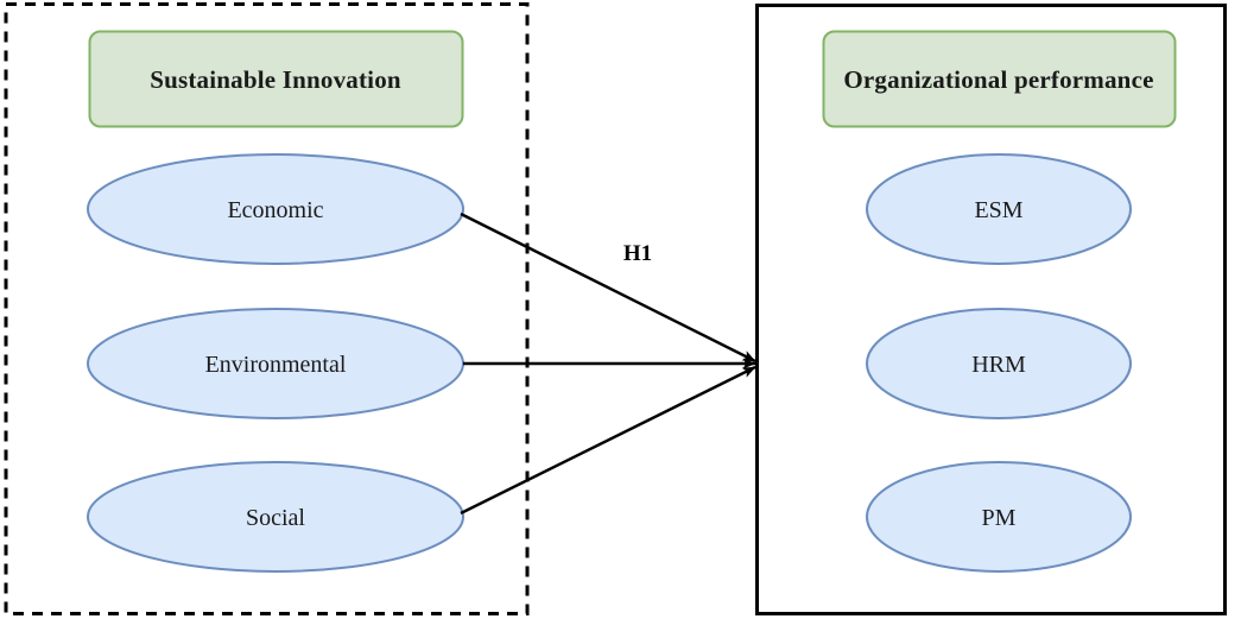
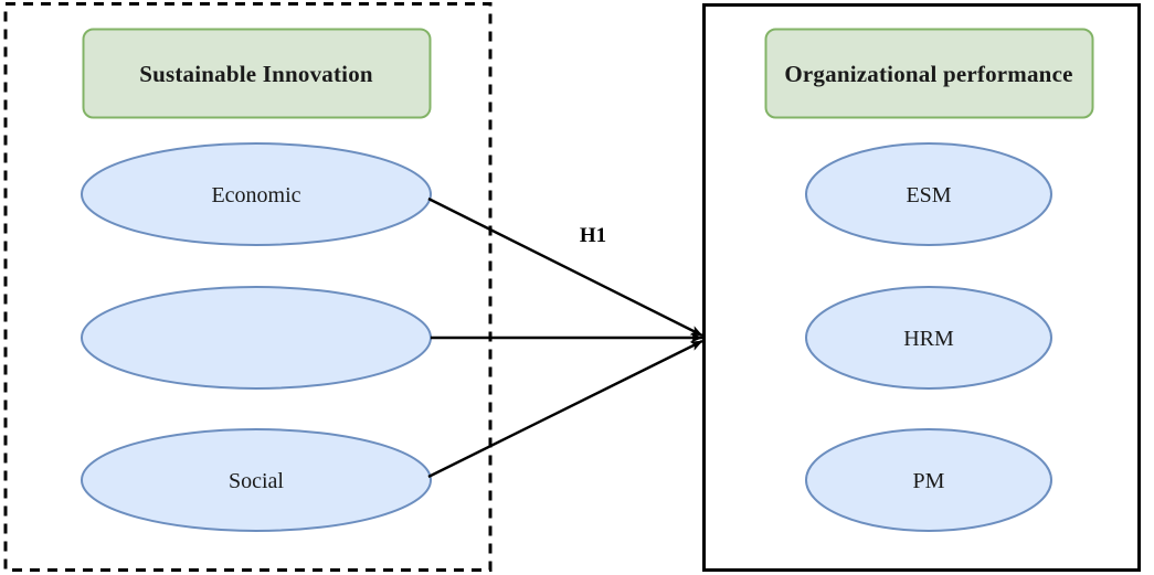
  Sustainable Innovation
  Economic
- Environmental
  Social
  Organizational performance
  ESM
  HRM
  PM
  H1
